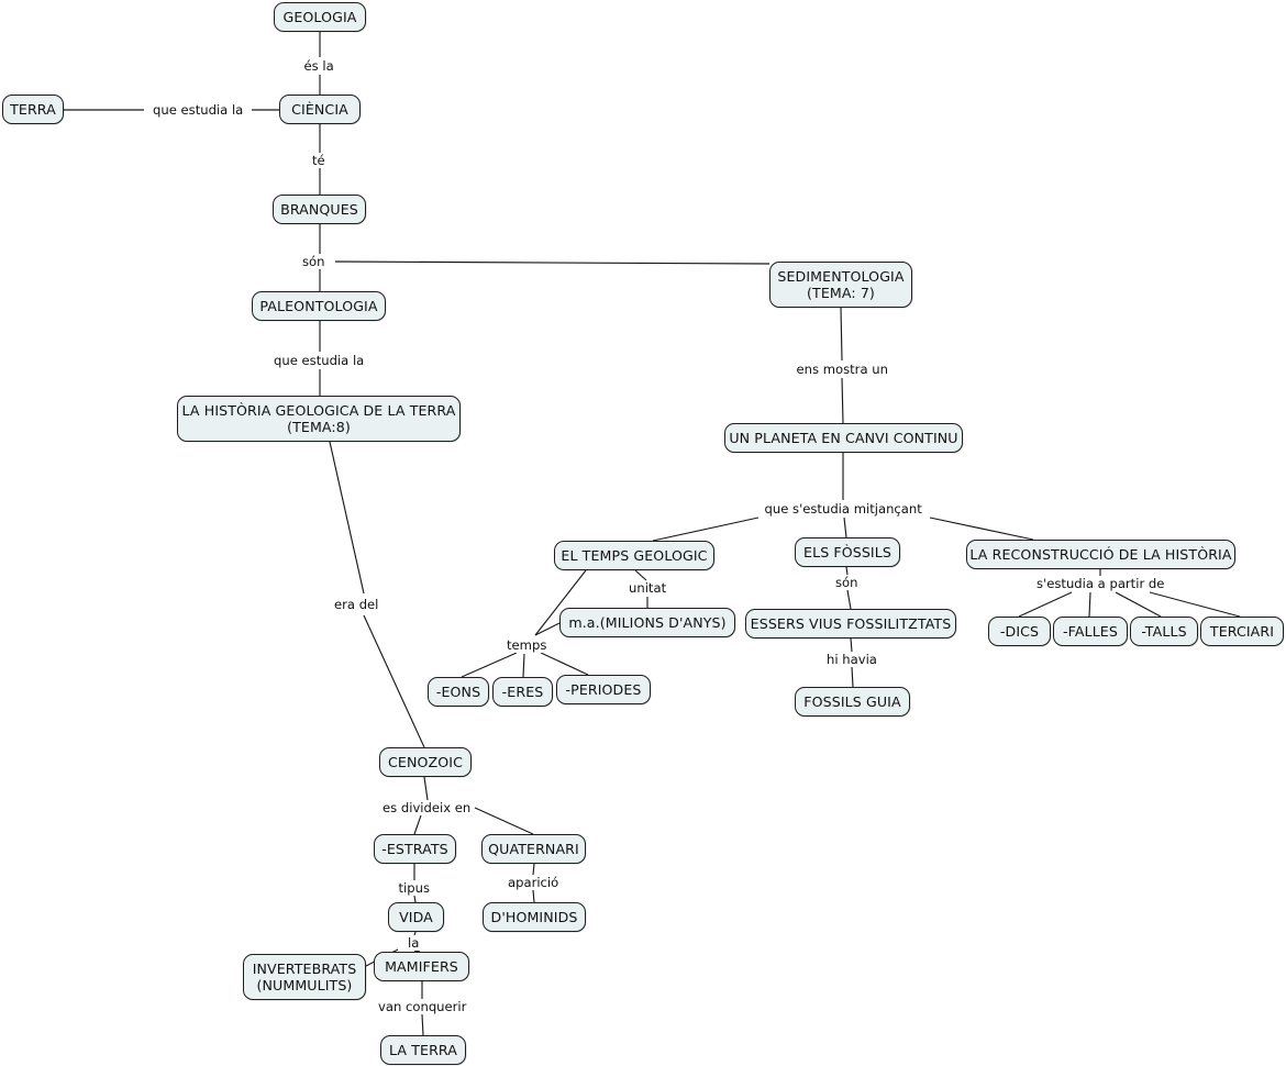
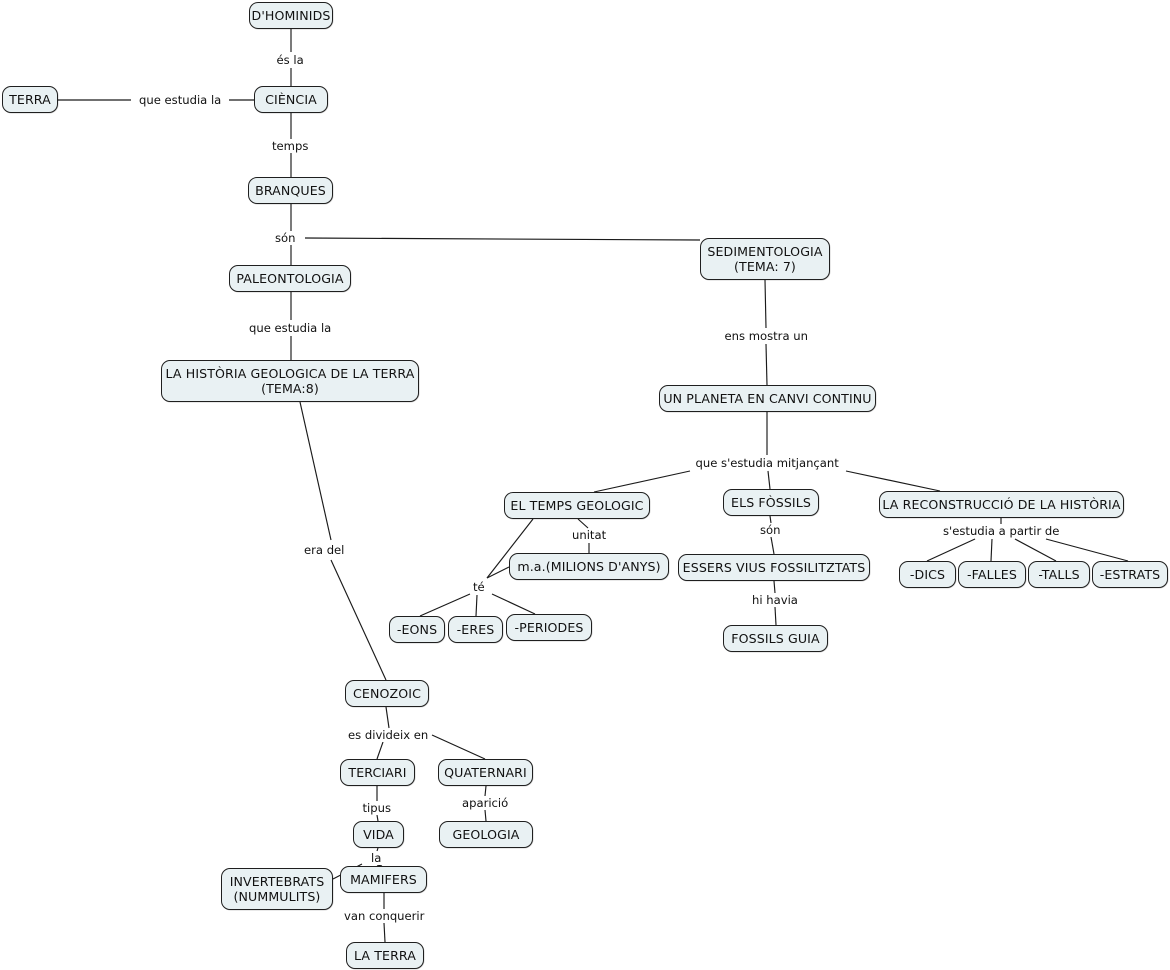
  és la
  que estudia la
- té
+ temps
  són
  que estudia la
  ens mostra un
  era del
  que s'estudia mitjançant
  unitat
  són
  s'estudia a partir de
- temps
+ té
  hi havia
  es divideix en
  tipus
  aparició
  la
  van conquerir
- GEOLOGIA
+ D'HOMINIDS
  TERRA
  CIÈNCIA
  BRANQUES
  PALEONTOLOGIA
  SEDIMENTOLOGIA
  (TEMA: 7)
  LA HISTÒRIA GEOLOGICA DE LA TERRA
  (TEMA:8)
  UN PLANETA EN CANVI CONTINU
  EL TEMPS GEOLOGIC
  ELS FÒSSILS
  LA RECONSTRUCCIÓ DE LA HISTÒRIA
  m.a.(MILIONS D'ANYS)
  ESSERS VIUS FOSSILITZTATS
  -DICS
  -FALLES
  -TALLS
- TERCIARI
+ -ESTRATS
  -EONS
  -ERES
  -PERIODES
  FOSSILS GUIA
  CENOZOIC
- -ESTRATS
+ TERCIARI
  QUATERNARI
  VIDA
- D'HOMINIDS
+ GEOLOGIA
  INVERTEBRATS
  (NUMMULITS)
  MAMIFERS
  LA TERRA
